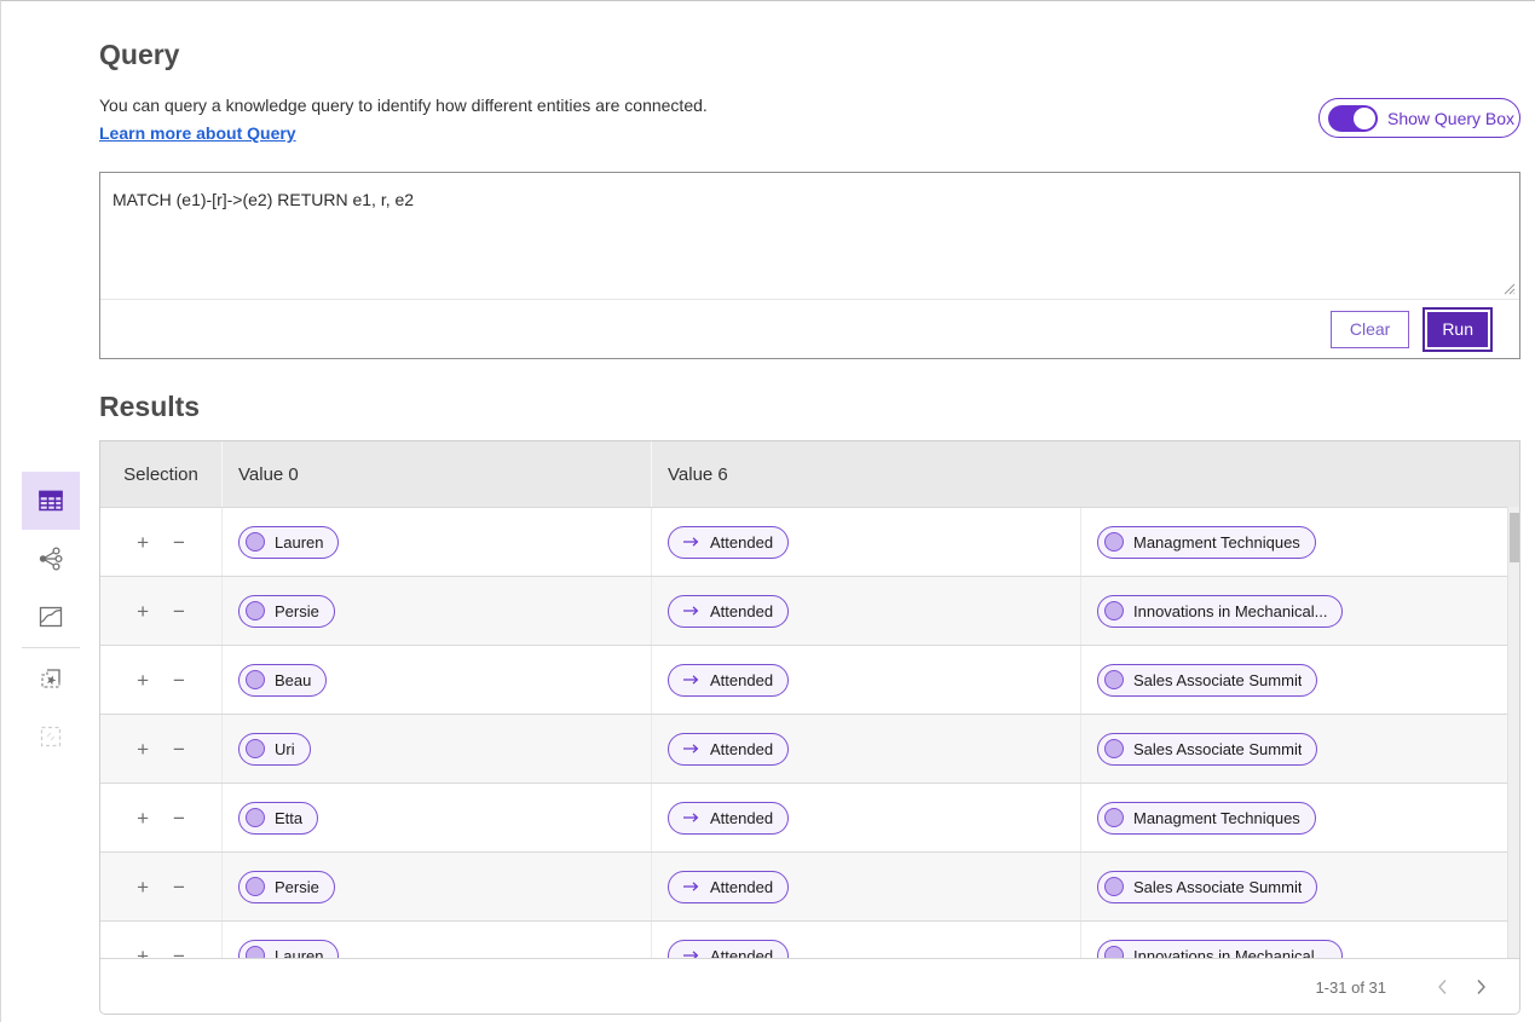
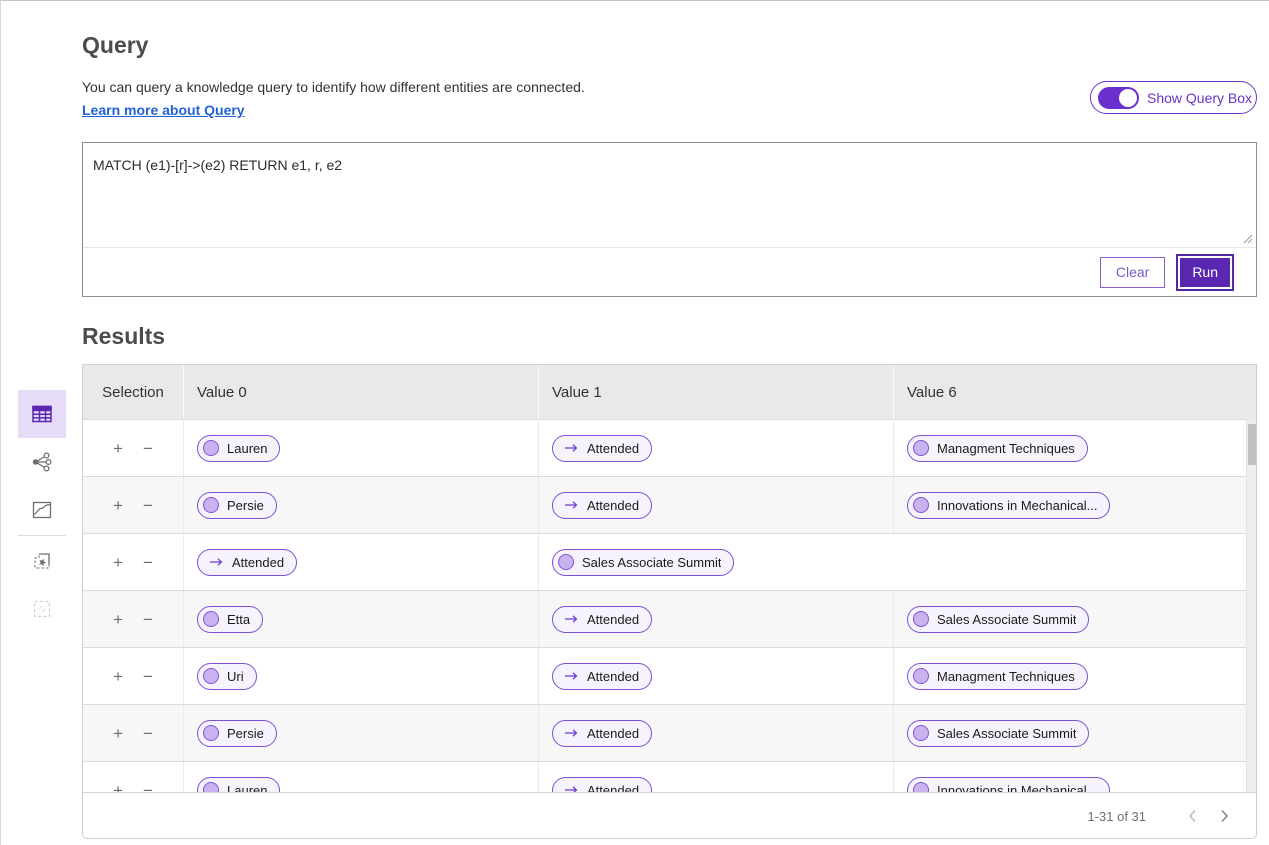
  Query
  You can query a knowledge query to identify how different entities are connected.
  Learn more about Query
  Show Query Box
  MATCH (e1)-[r]->(e2) RETURN e1, r, e2
  Clear
  Run
  Results
  Selection
  Value 0
+ Value 1
  Value 6
  +
  −
  Lauren
  Attended
  Managment Techniques
  +
  −
  Persie
  Attended
  Innovations in Mechanical...
  +
  −
- Beau
  Attended
  Sales Associate Summit
  +
  −
- Uri
+ Etta
  Attended
  Sales Associate Summit
  +
  −
- Etta
+ Uri
  Attended
  Managment Techniques
  +
  −
  Persie
  Attended
  Sales Associate Summit
  +
  −
  Lauren
  Attended
  Innovations in Mechanical...
  1-31 of 31
